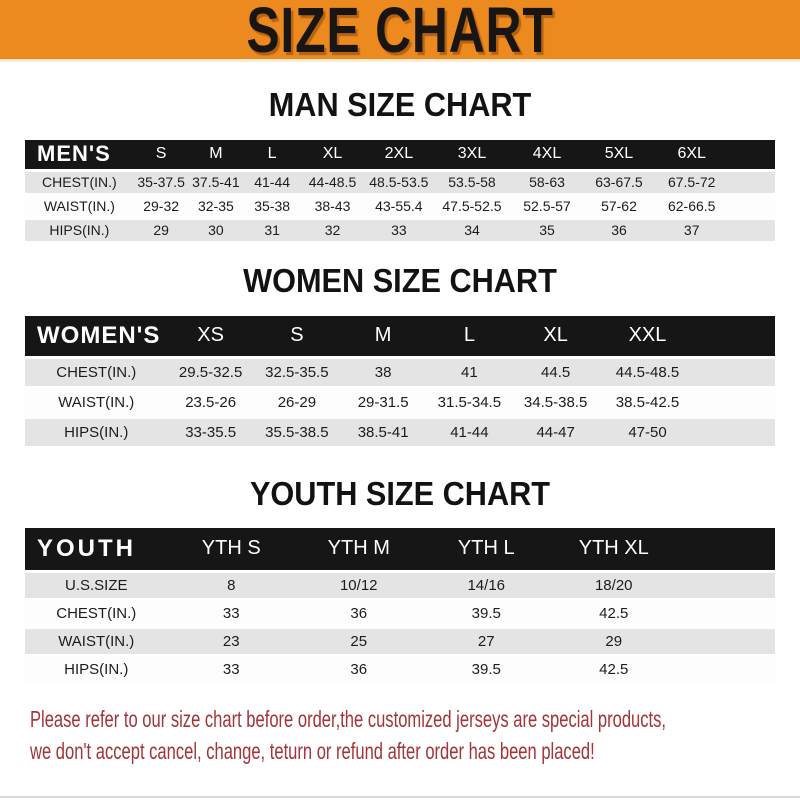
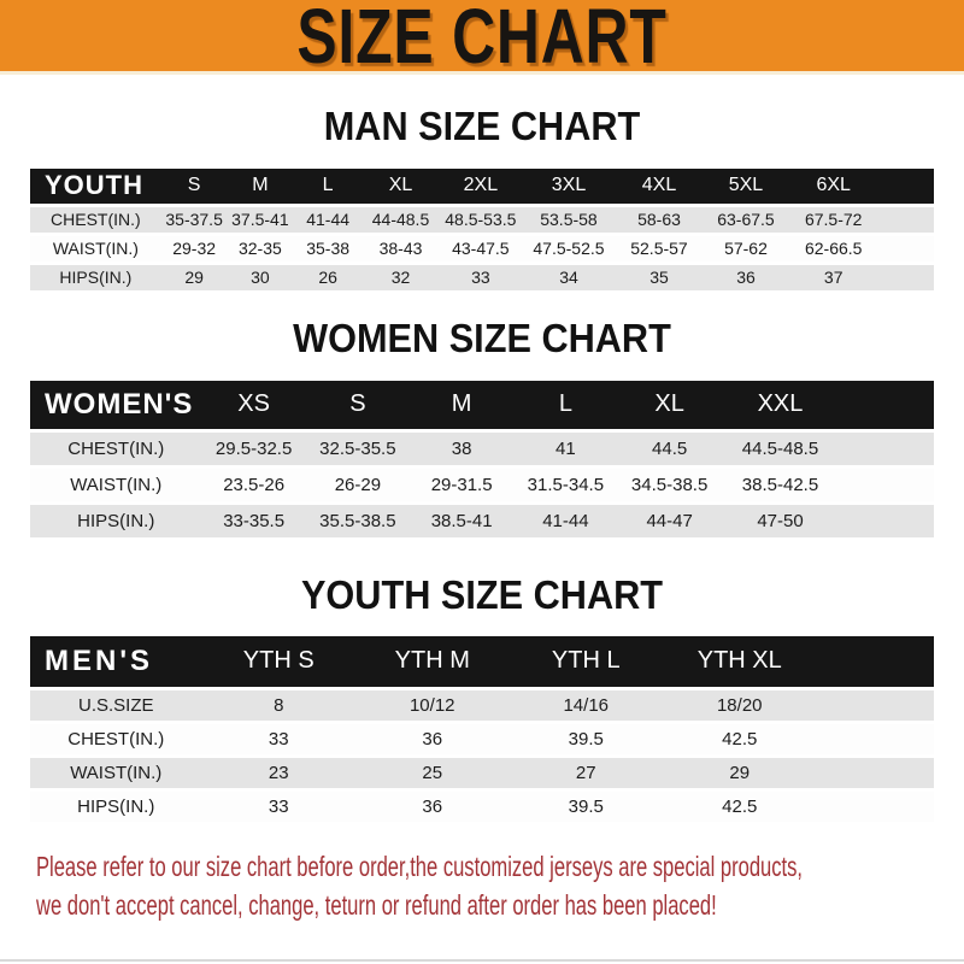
  SIZE CHART
  MAN SIZE CHART
- MEN'S	S	M	L	XL	2XL	3XL	4XL	5XL	6XL
+ YOUTH	S	M	L	XL	2XL	3XL	4XL	5XL	6XL
  CHEST(IN.)	35-37.5	37.5-41	41-44	44-48.5	48.5-53.5	53.5-58	58-63	63-67.5	67.5-72
- WAIST(IN.)	29-32	32-35	35-38	38-43	43-55.4	47.5-52.5	52.5-57	57-62	62-66.5
+ WAIST(IN.)	29-32	32-35	35-38	38-43	43-47.5	47.5-52.5	52.5-57	57-62	62-66.5
- HIPS(IN.)	29	30	31	32	33	34	35	36	37
+ HIPS(IN.)	29	30	26	32	33	34	35	36	37
  WOMEN SIZE CHART
  WOMEN'S	XS	S	M	L	XL	XXL
  CHEST(IN.)	29.5-32.5	32.5-35.5	38	41	44.5	44.5-48.5
  WAIST(IN.)	23.5-26	26-29	29-31.5	31.5-34.5	34.5-38.5	38.5-42.5
  HIPS(IN.)	33-35.5	35.5-38.5	38.5-41	41-44	44-47	47-50
  YOUTH SIZE CHART
- YOUTH	YTH S	YTH M	YTH L	YTH XL
+ MEN'S	YTH S	YTH M	YTH L	YTH XL
  U.S.SIZE	8	10/12	14/16	18/20
  CHEST(IN.)	33	36	39.5	42.5
  WAIST(IN.)	23	25	27	29
  HIPS(IN.)	33	36	39.5	42.5
  Please refer to our size chart before order,the customized jerseys are special products,
  we don't accept cancel, change, teturn or refund after order has been placed!
